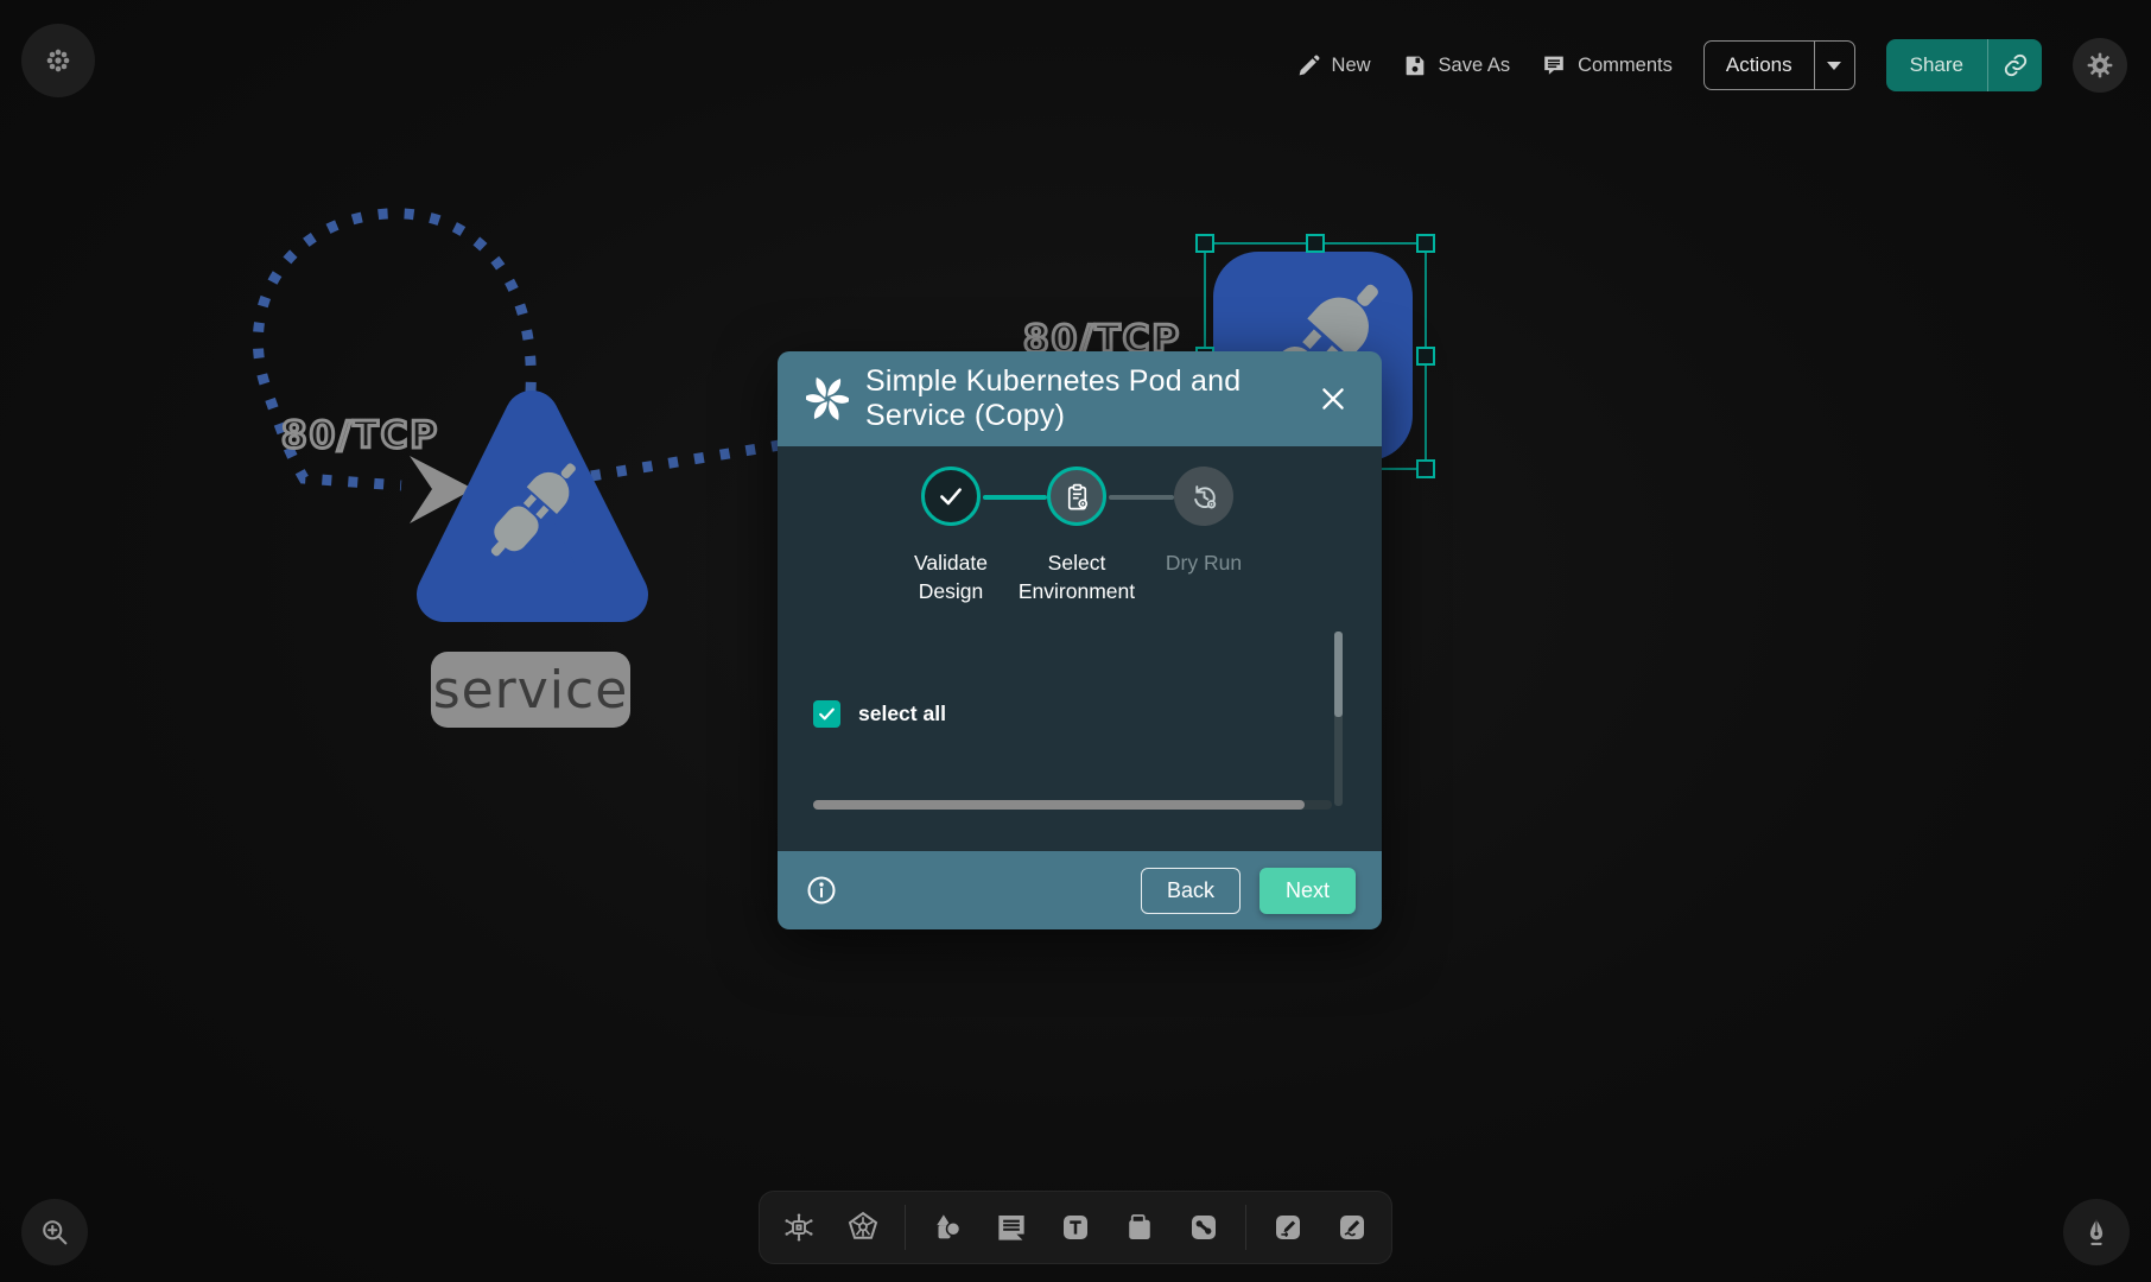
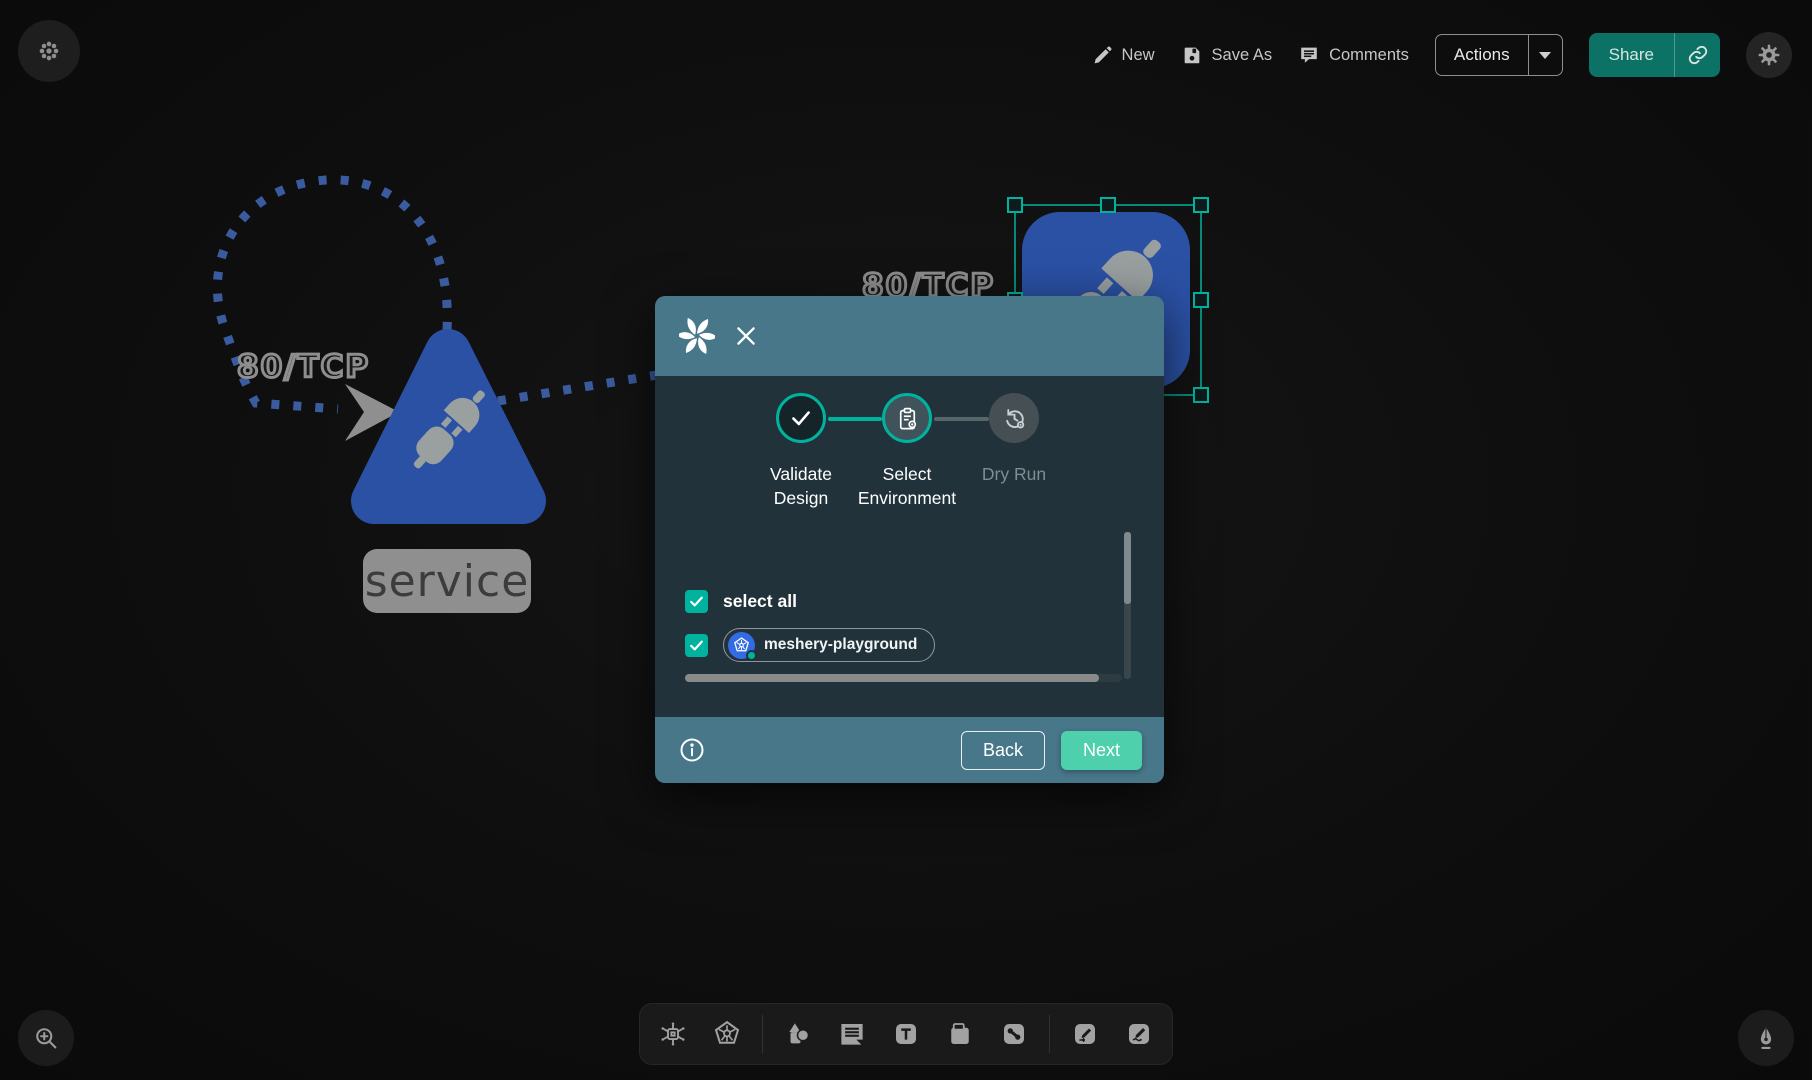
  80/TCP
  80/TCP
  service
  New
  Save As
  Comments
  Actions
  Share
- Simple Kubernetes Pod and Service (Copy)
  Validate Design
  Select Environment
  Dry Run
  select all
+ meshery-playground
  Back
  Next
